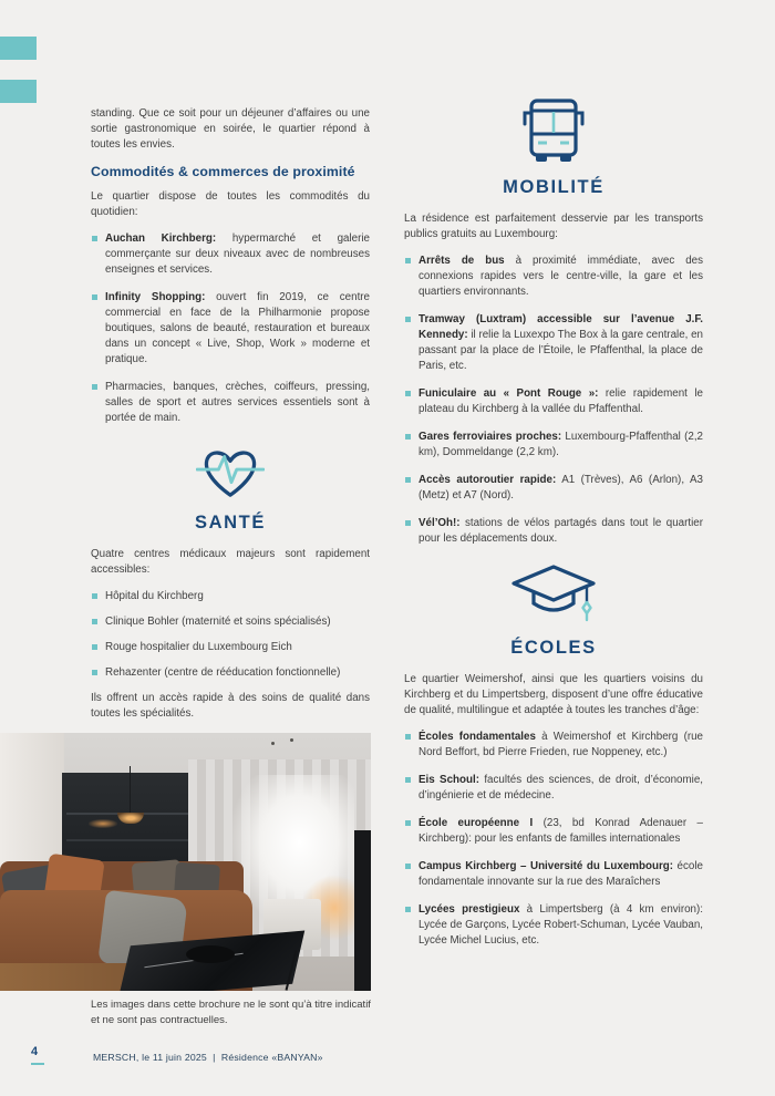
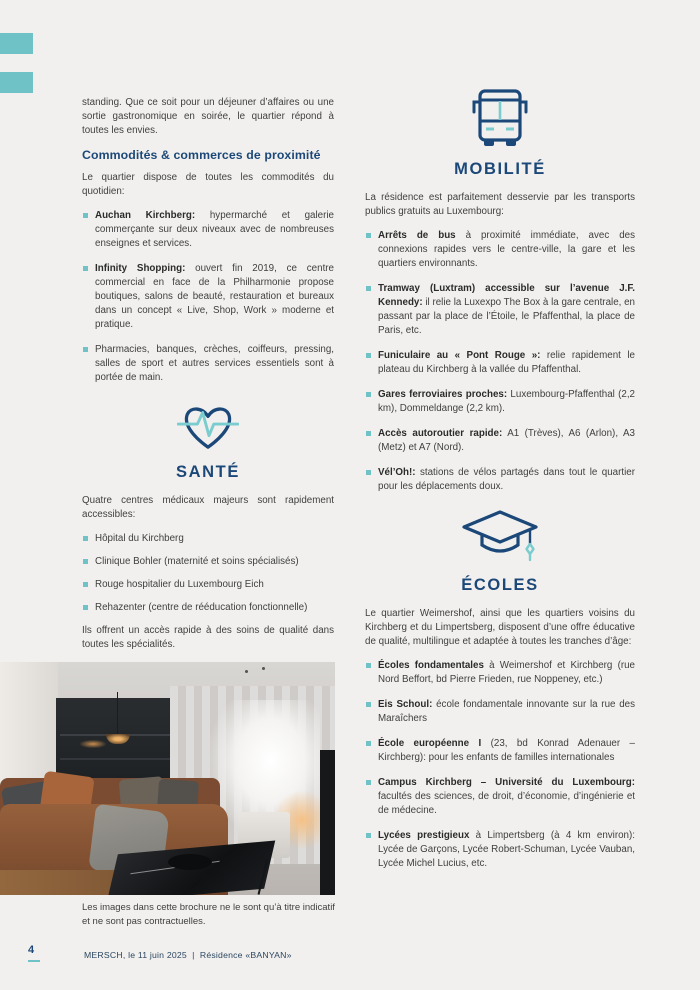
  standing. Que ce soit pour un déjeuner d’affaires ou une sortie gastronomique en soirée, le quartier répond à toutes les envies.
  Commodités & commerces de proximité
  Le quartier dispose de toutes les commodités du quotidien:
  Auchan Kirchberg: hypermarché et galerie commerçante sur deux niveaux avec de nombreuses enseignes et services.
  Infinity Shopping: ouvert fin 2019, ce centre commercial en face de la Philharmonie propose boutiques, salons de beauté, restauration et bureaux dans un concept « Live, Shop, Work » moderne et pratique.
  Pharmacies, banques, crèches, coiffeurs, pressing, salles de sport et autres services essentiels sont à portée de main.
  SANTÉ
  Quatre centres médicaux majeurs sont rapidement accessibles:
  Hôpital du Kirchberg
  Clinique Bohler (maternité et soins spécialisés)
  Rouge hospitalier du Luxembourg Eich
  Rehazenter (centre de rééducation fonctionnelle)
  Ils offrent un accès rapide à des soins de qualité dans toutes les spécialités.
  MOBILITÉ
  La résidence est parfaitement desservie par les transports publics gratuits au Luxembourg:
  Arrêts de bus à proximité immédiate, avec des connexions rapides vers le centre-ville, la gare et les quartiers environnants.
  Tramway (Luxtram) accessible sur l’avenue J.F. Kennedy: il relie la Luxexpo The Box à la gare centrale, en passant par la place de l’Étoile, le Pfaffenthal, la place de Paris, etc.
  Funiculaire au « Pont Rouge »: relie rapidement le plateau du Kirchberg à la vallée du Pfaffenthal.
  Gares ferroviaires proches: Luxembourg-Pfaffenthal (2,2 km), Dommeldange (2,2 km).
  Accès autoroutier rapide: A1 (Trèves), A6 (Arlon), A3 (Metz) et A7 (Nord).
  Vél’Oh!: stations de vélos partagés dans tout le quartier pour les déplacements doux.
  ÉCOLES
  Le quartier Weimershof, ainsi que les quartiers voisins du Kirchberg et du Limpertsberg, disposent d’une offre éducative de qualité, multilingue et adaptée à toutes les tranches d’âge:
  Écoles fondamentales à Weimershof et Kirchberg (rue Nord Beffort, bd Pierre Frieden, rue Noppeney, etc.)
- Eis Schoul: facultés des sciences, de droit, d’économie, d’ingénierie et de médecine.
+ Eis Schoul: école fondamentale innovante sur la rue des Maraîchers
  École européenne I (23, bd Konrad Adenauer – Kirchberg): pour les enfants de familles internationales
- Campus Kirchberg – Université du Luxembourg: école fondamentale innovante sur la rue des Maraîchers
+ Campus Kirchberg – Université du Luxembourg: facultés des sciences, de droit, d’économie, d’ingénierie et de médecine.
  Lycées prestigieux à Limpertsberg (à 4 km environ): Lycée de Garçons, Lycée Robert-Schuman, Lycée Vauban, Lycée Michel Lucius, etc.
  Les images dans cette brochure ne le sont qu’à titre indicatif et ne sont pas contractuelles.
  4
  MERSCH, le 11 juin 2025 | Résidence «BANYAN»
